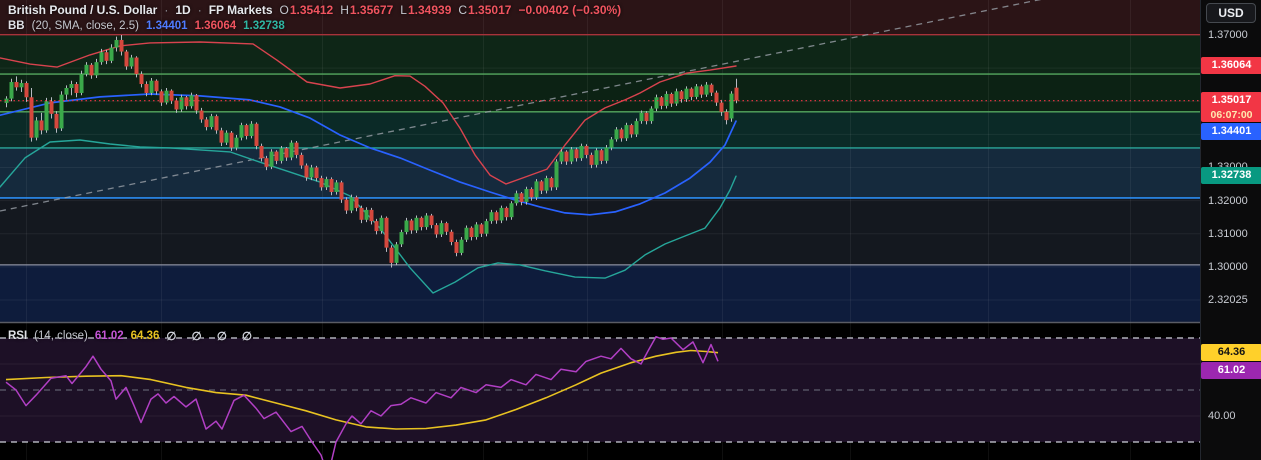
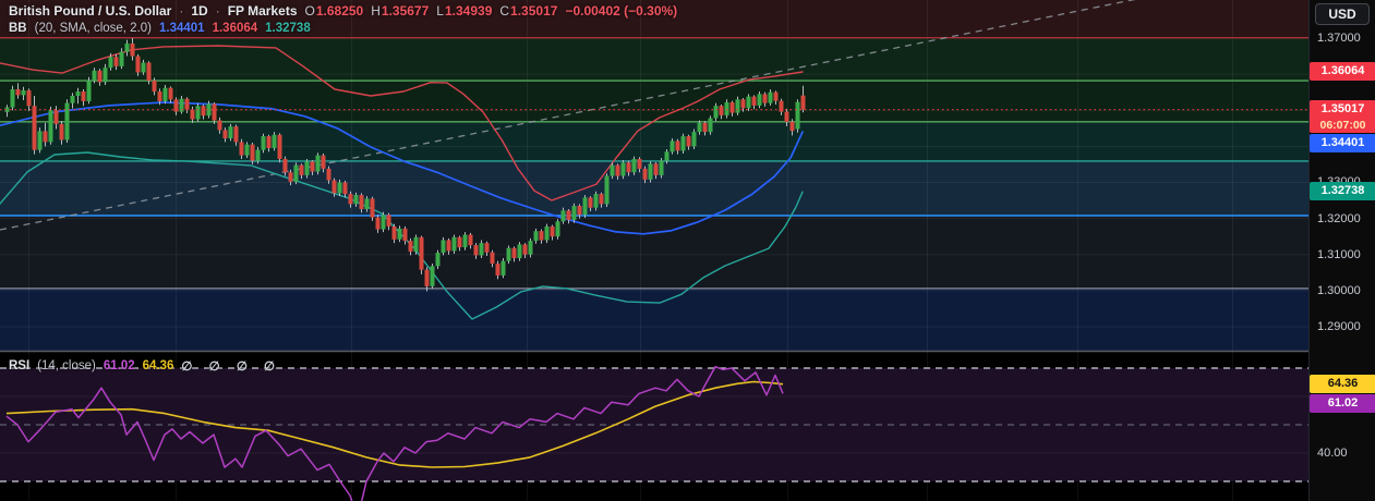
  British Pound / U.S. Dollar
  ·
  1D
  ·
  FP Markets
  O
- 1.35412
+ 1.68250
  H
  1.35677
  L
  1.34939
  C
  1.35017
  −0.00402 (−0.30%)
  BB
- (20, SMA, close, 2.5)
+ (20, SMA, close, 2.0)
  1.34401
  1.36064
  1.32738
  RSI
  (14, close)
  61.02
  64.36
  ∅ ∅ ∅ ∅
  USD
  1.37000
  1.32000
  1.31000
  1.30000
- 2.32025
+ 1.29000
  40.00
  1.36064
  1.35017
  06:07:00
  1.34401
  1.32738
  64.36
  61.02
